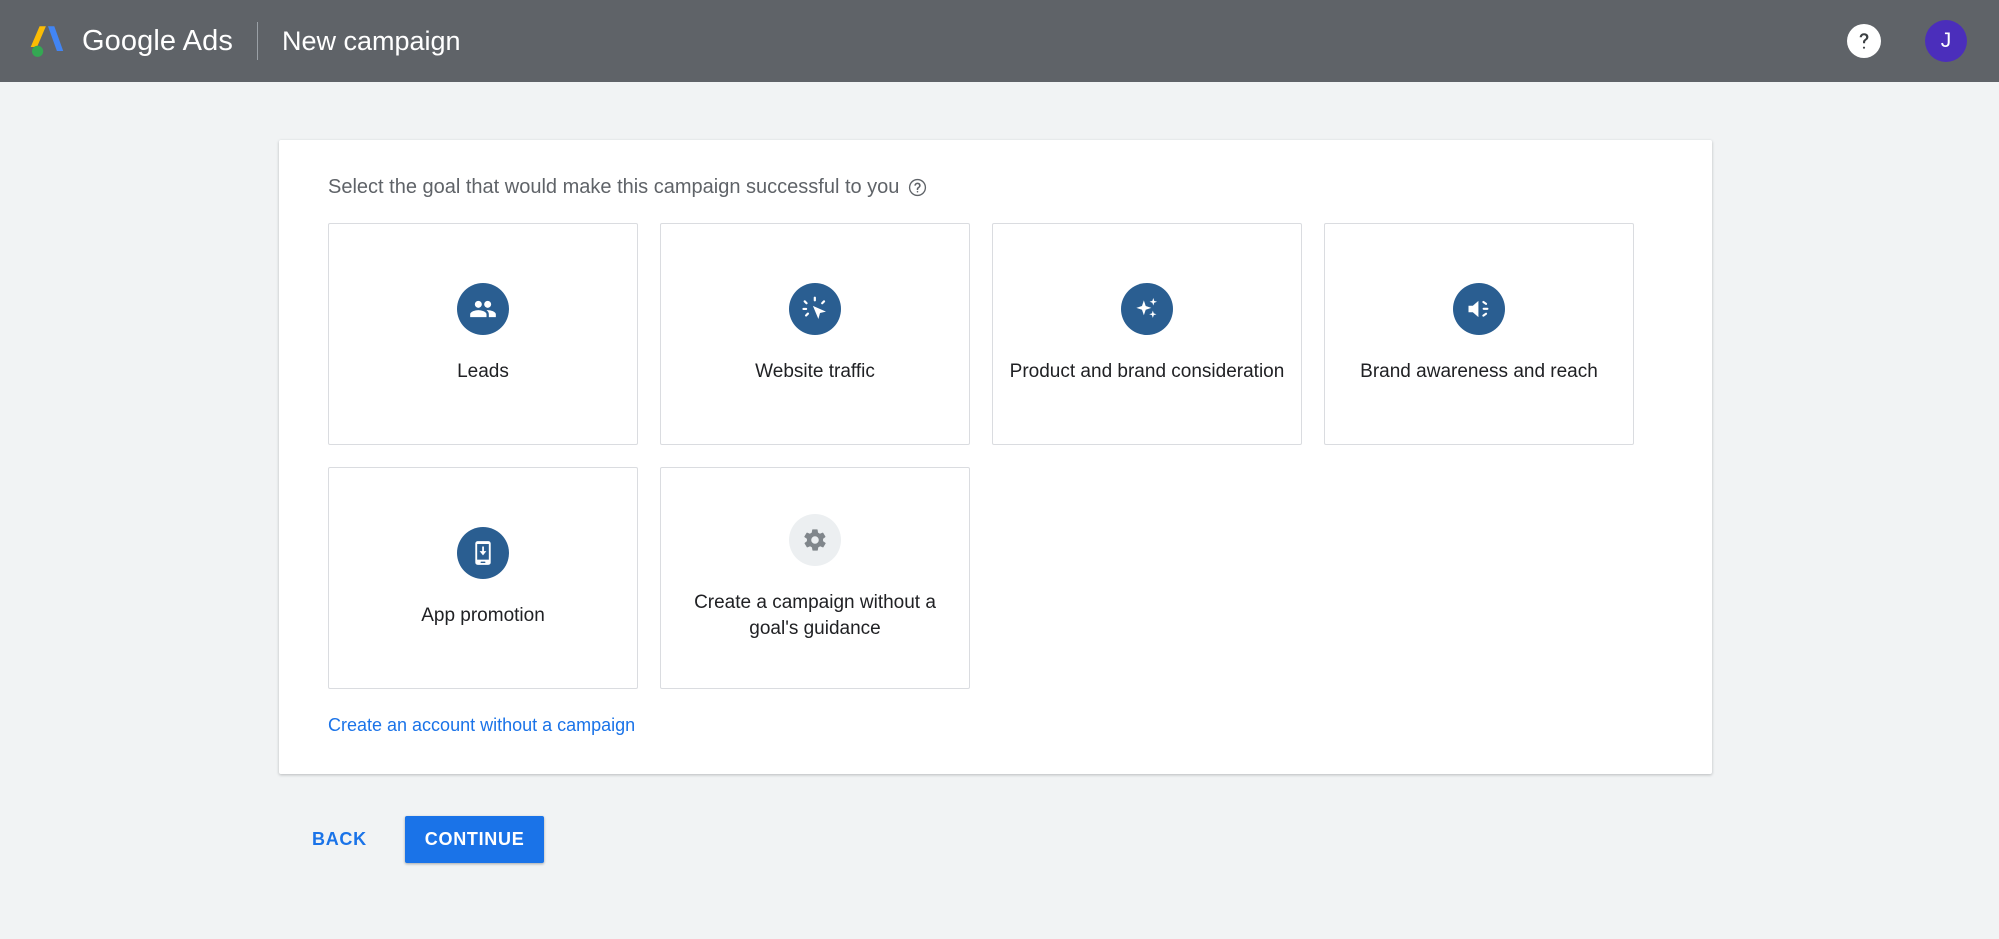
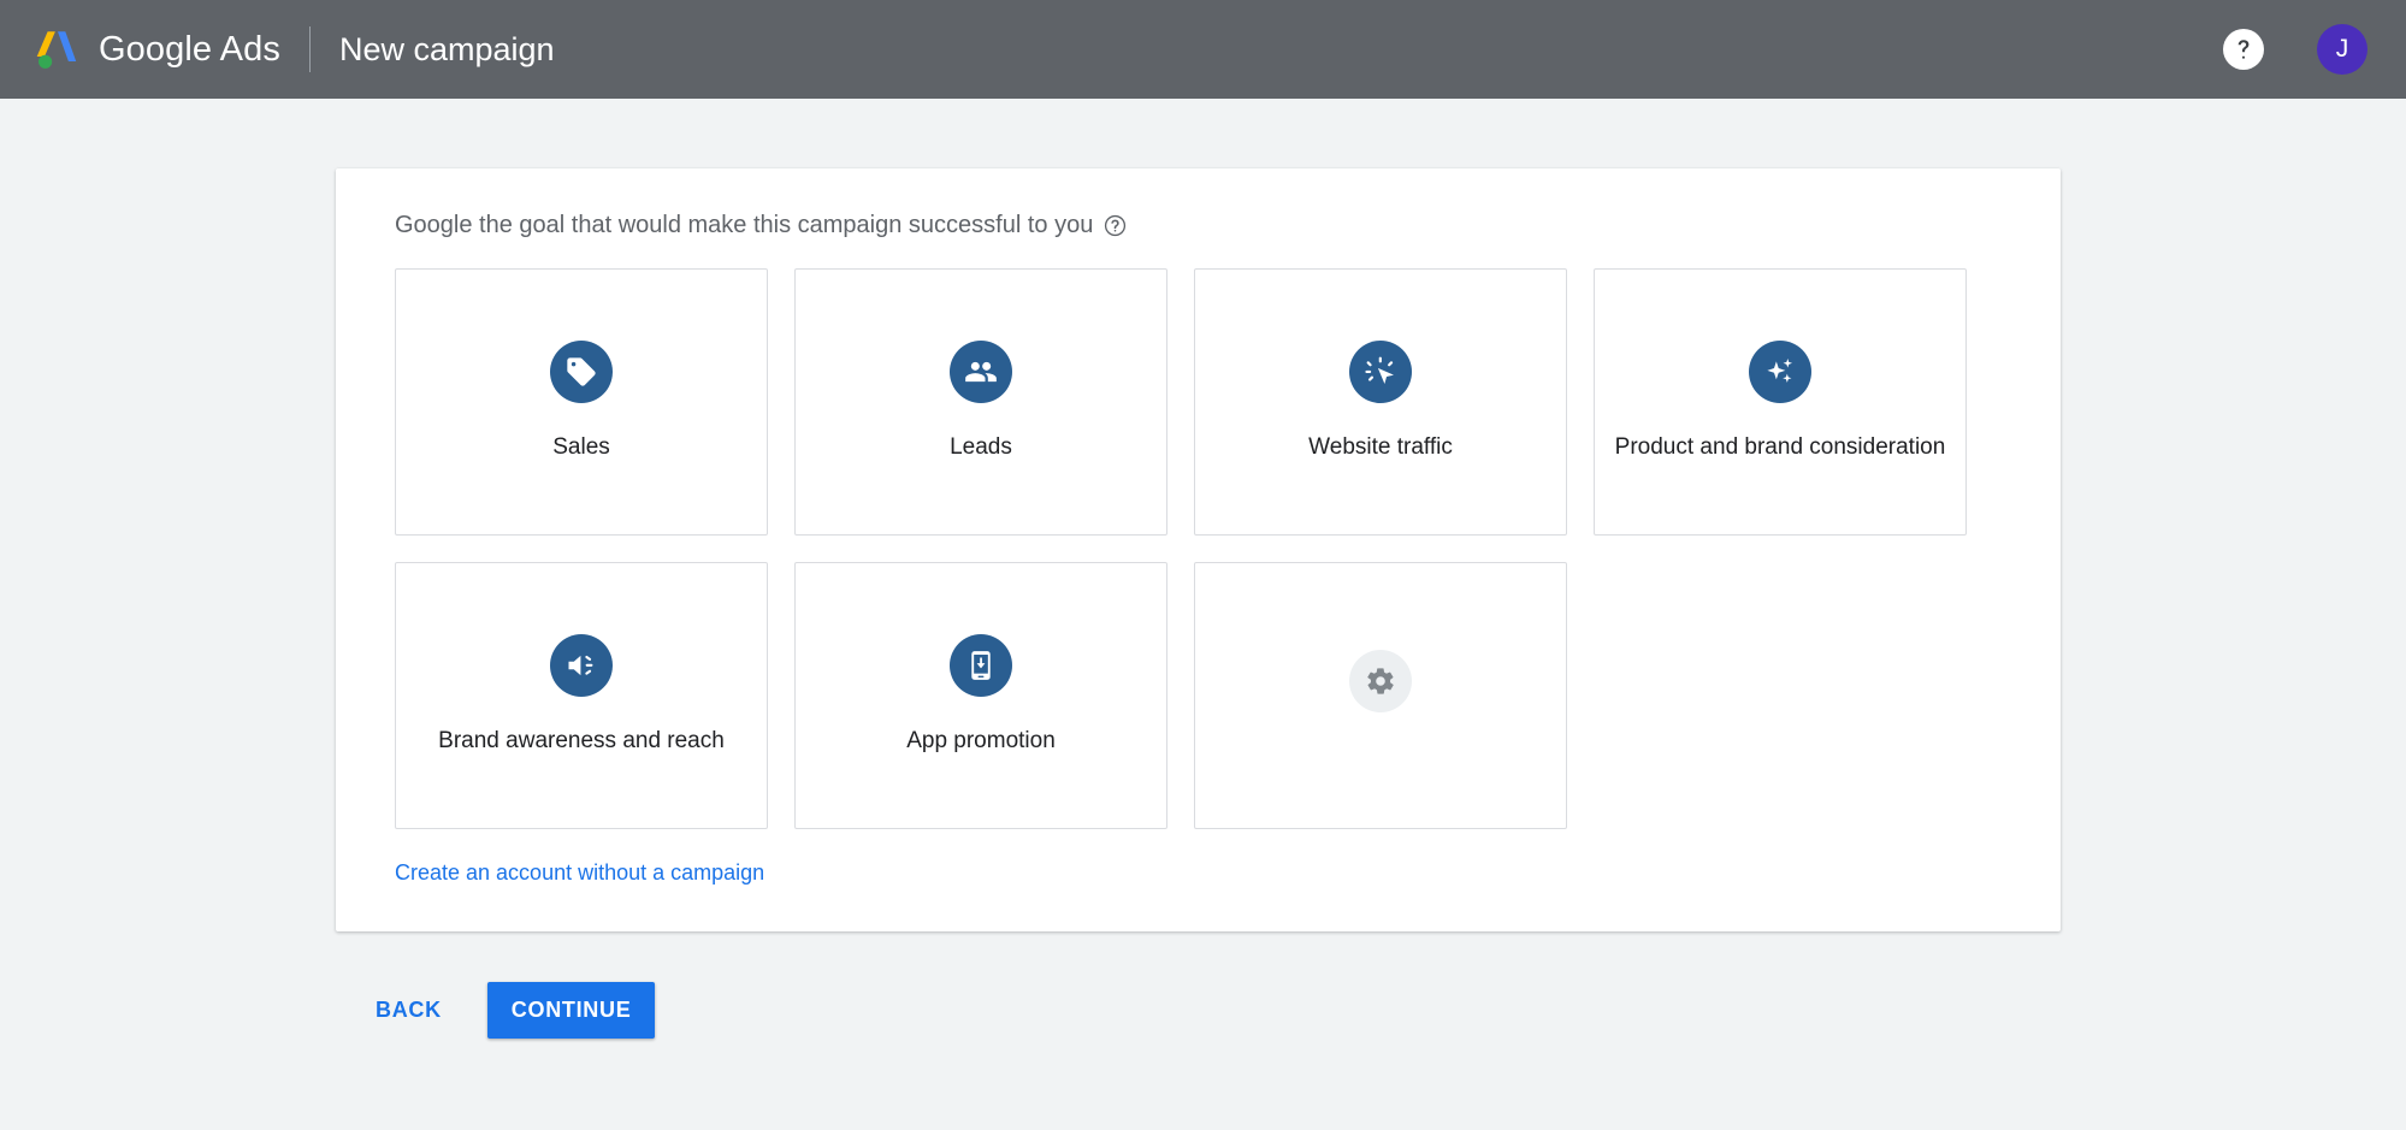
  Google Ads
  New campaign
  J
- Select the goal that would make this campaign successful to you
+ Google the goal that would make this campaign successful to you
+ Sales
  Leads
  Website traffic
  Product and brand consideration
  Brand awareness and reach
  App promotion
- Create a campaign without a goal's guidance
  Create an account without a campaign
  BACK
  CONTINUE
